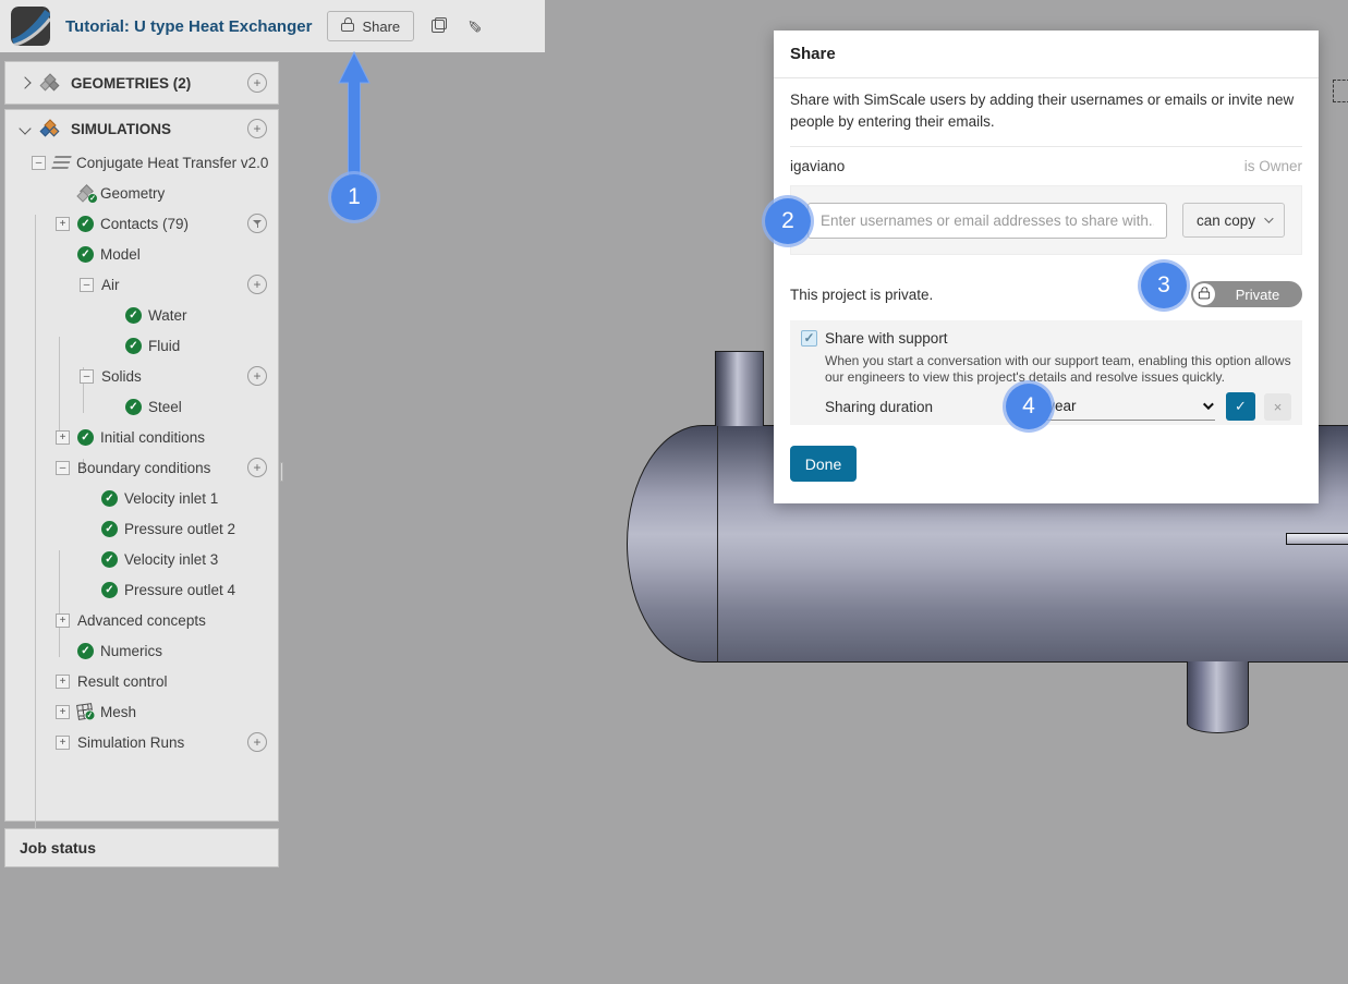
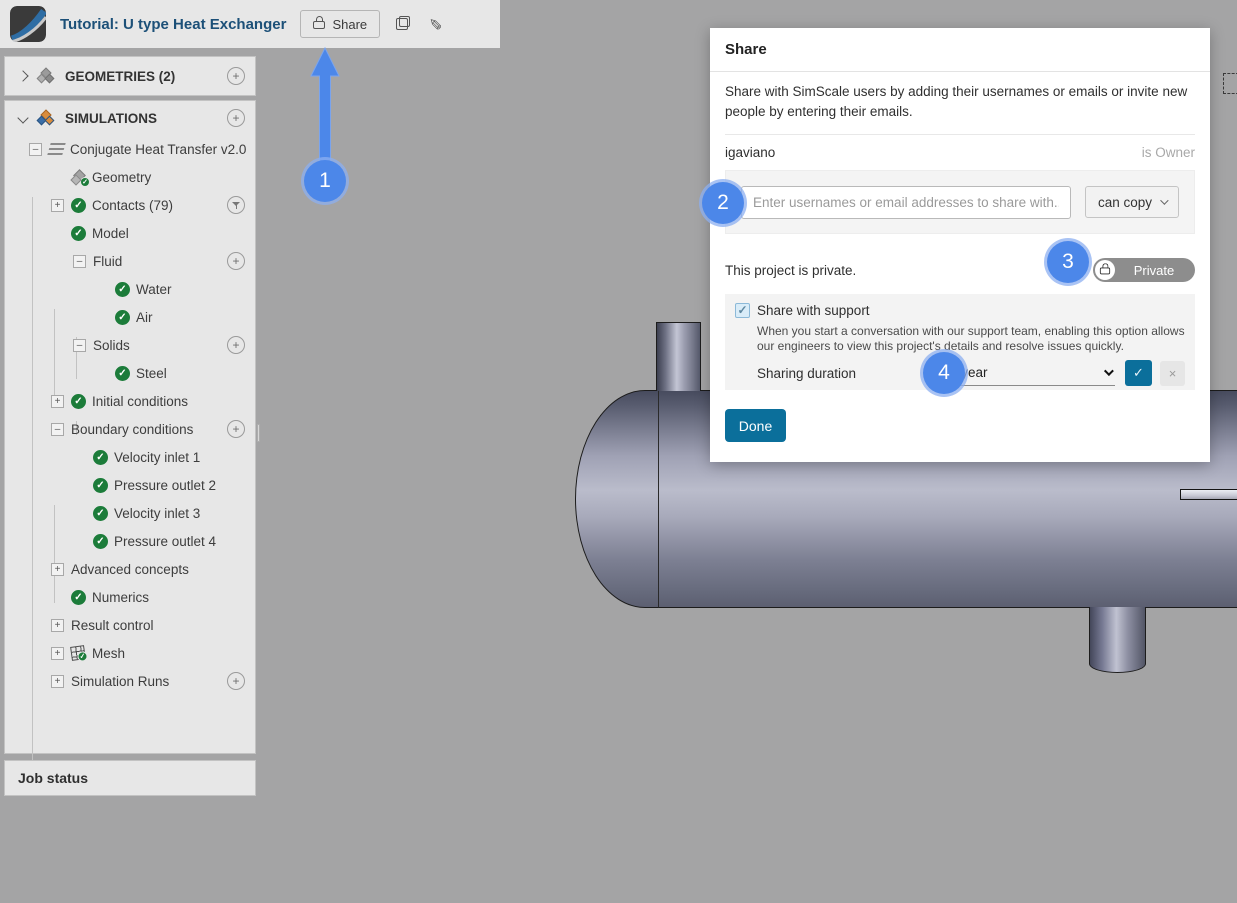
  Tutorial: U type Heat Exchanger
  Share
  GEOMETRIES (2)
  SIMULATIONS
  Conjugate Heat Transfer v2.0
  Geometry
  Contacts (79)
  Model
- Air
+ Fluid
  Water
- Fluid
+ Air
  Solids
  Steel
  Initial conditions
  Boundary conditions
  Velocity inlet 1
  Pressure outlet 2
  Velocity inlet 3
  Pressure outlet 4
  Advanced concepts
  Numerics
  Result control
  Mesh
  Simulation Runs
  Job status
  Share
  Share with SimScale users by adding their usernames or emails or invite new people by entering their emails.
  igaviano
  is Owner
  Enter usernames or email addresses to share with.
  can copy
  This project is private.
  Private
  Share with support
  When you start a conversation with our support team, enabling this option allows our engineers to view this project's details and resolve issues quickly.
  Sharing duration
  ×
  Done
  1
  2
  3
  4
